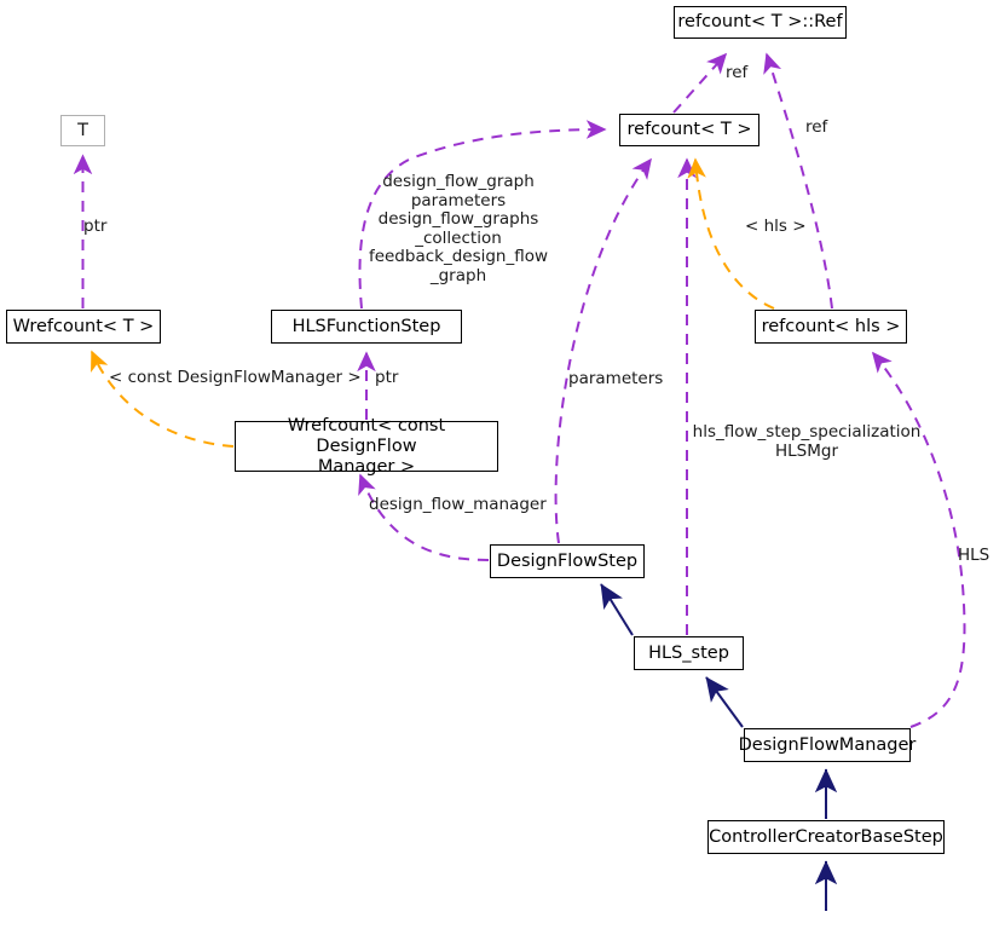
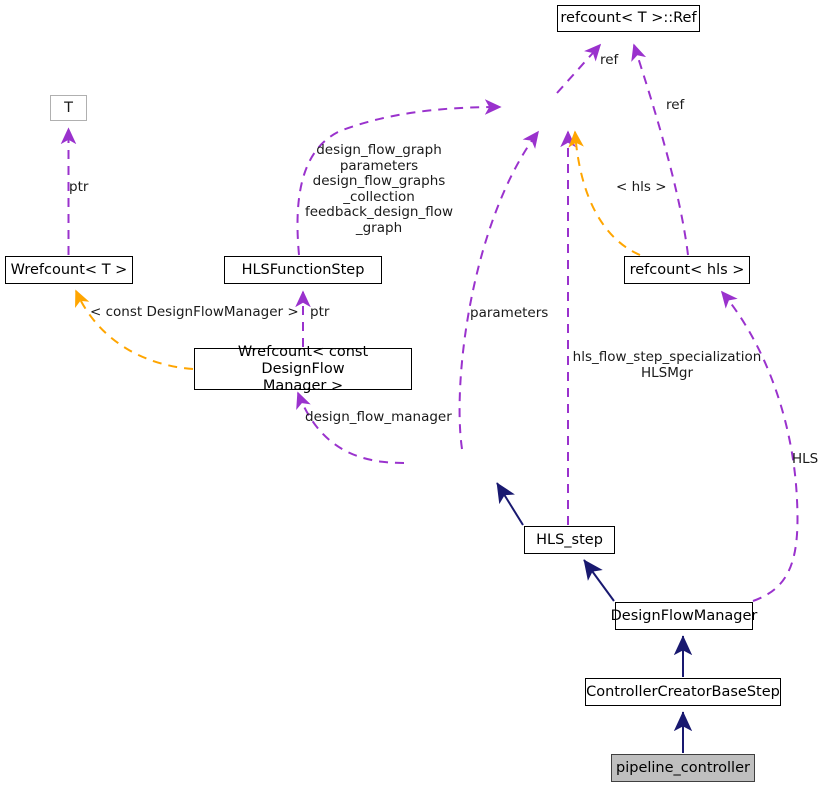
  refcount< T >::Ref
  T
- refcount< T >
  Wrefcount< T >
  HLSFunctionStep
  refcount< hls >
  Wrefcount< const DesignFlow
  Manager >
- DesignFlowStep
  HLS_step
  DesignFlowManager
  ControllerCreatorBaseStep
+ pipeline_controller
  ref
  ref
  ptr
  design_flow_graph
  parameters
  design_flow_graphs
  _collection
  feedback_design_flow
  _graph
  < hls >
  < const DesignFlowManager >
  ptr
  parameters
  hls_flow_step_specialization
  HLSMgr
  HLS
  design_flow_manager
